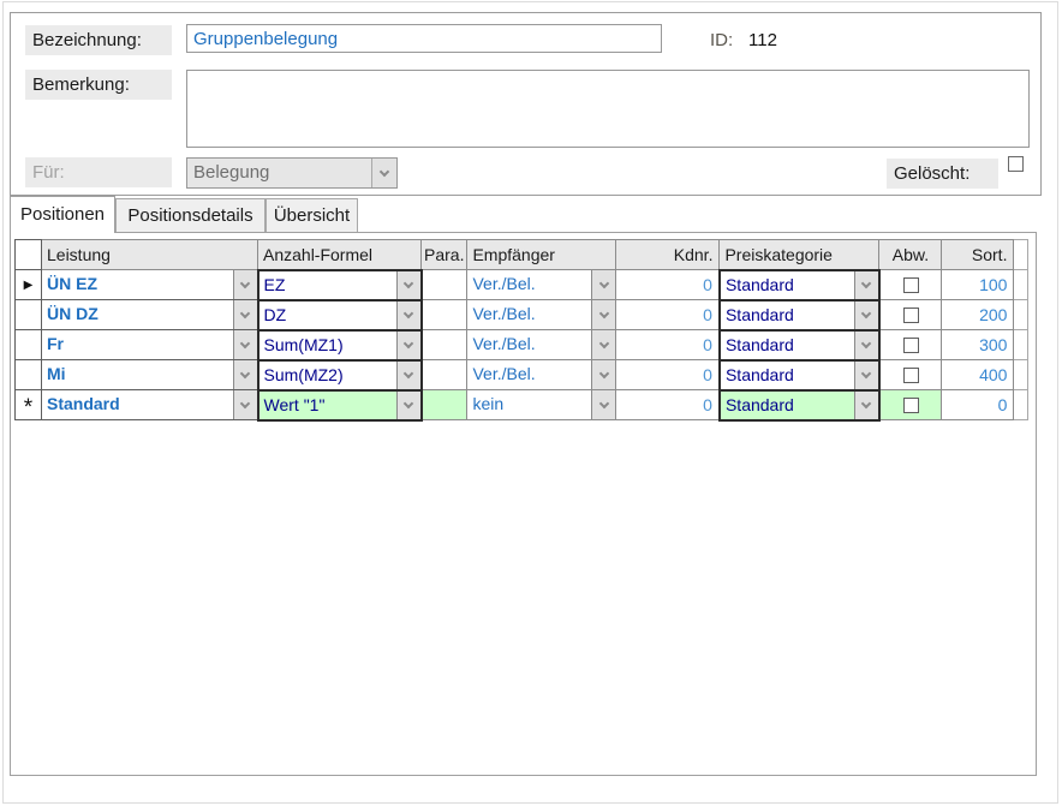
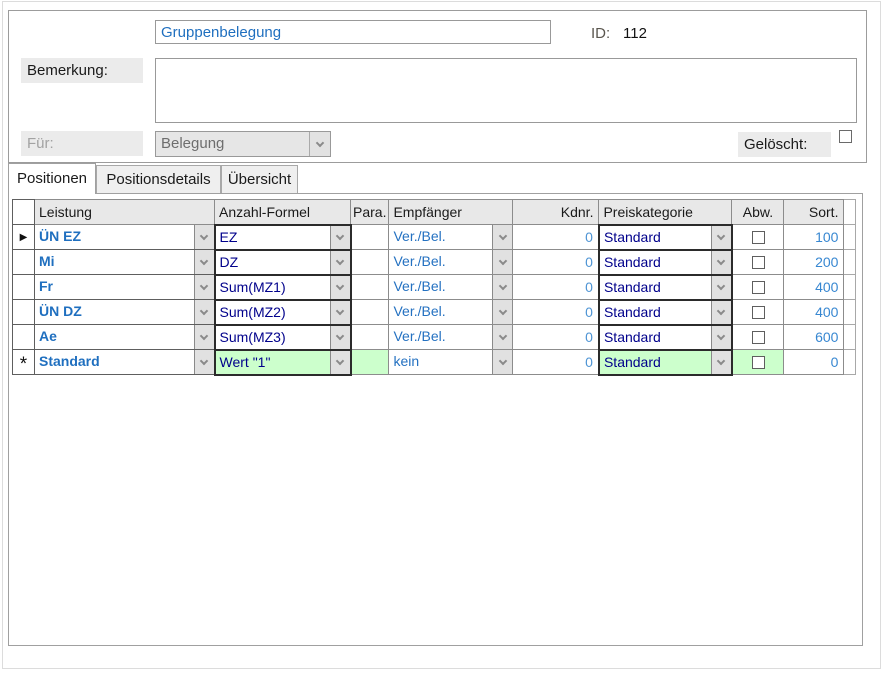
- Bezeichnung:
  Gruppenbelegung
  ID:
  112
  Bemerkung:
  Für:
  Belegung
  Gelöscht:
  Positionen
  Positionsdetails
  Übersicht
  	Leistung	Anzahl-Formel	Para.	Empfänger	Kdnr.	Preiskategorie	Abw.	Sort.
  ▶	ÜN EZ	EZ		Ver./Bel.	0	Standard		100
- 	ÜN DZ	DZ		Ver./Bel.	0	Standard		200
+ 	Mi	DZ		Ver./Bel.	0	Standard		200
- 	Fr	Sum(MZ1)		Ver./Bel.	0	Standard		300
+ 	Fr	Sum(MZ1)		Ver./Bel.	0	Standard		400
- 	Mi	Sum(MZ2)		Ver./Bel.	0	Standard		400
+ 	ÜN DZ	Sum(MZ2)		Ver./Bel.	0	Standard		400
+ 	Ae	Sum(MZ3)		Ver./Bel.	0	Standard		600
  *	Standard	Wert "1"		kein	0	Standard		0
